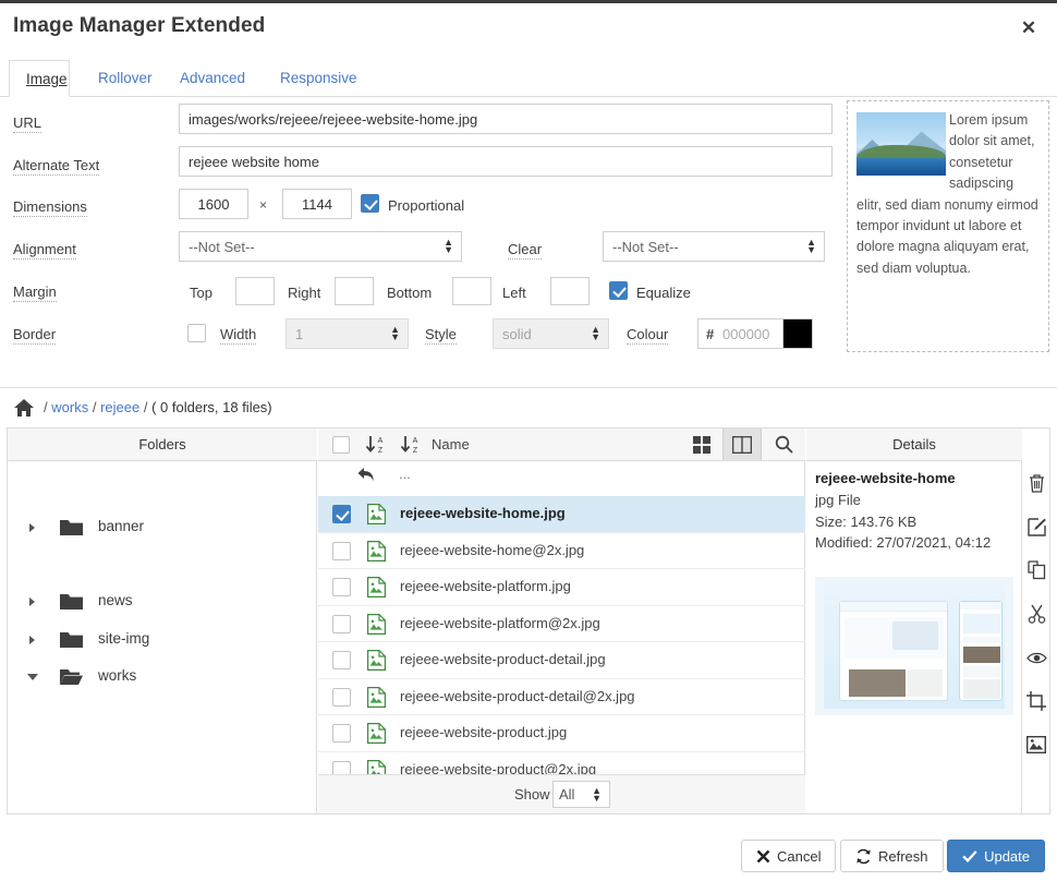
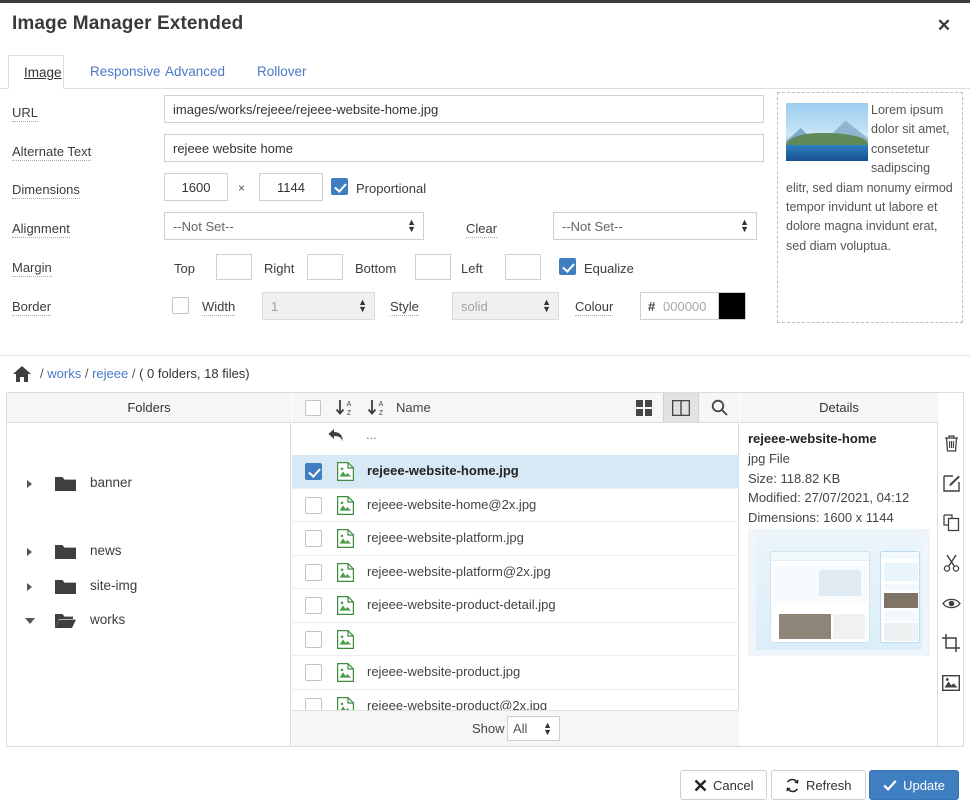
  Image Manager Extended
  ✕
  Image
- Rollover
+ Responsive
  Advanced
- Responsive
+ Rollover
  URL
  images/works/rejeee/rejeee-website-home.jpg
  Alternate Text
  rejeee website home
  Dimensions
  1600
  ×
  1144
  Proportional
  Alignment
  --Not Set--
  ▲
  ▼
  Clear
  --Not Set--
  ▲
  ▼
  Margin
  Top
  Right
  Bottom
  Left
  Equalize
  Border
  Width
  1
  ▲
  ▼
  Style
  solid
  ▲
  ▼
  Colour
  #
  000000
- Lorem ipsum dolor sit amet, consetetur sadipscing elitr, sed diam nonumy eirmod tempor invidunt ut labore et dolore magna aliquyam erat, sed diam voluptua.
+ Lorem ipsum dolor sit amet, consetetur sadipscing elitr, sed diam nonumy eirmod tempor invidunt ut labore et dolore magna invidunt erat, sed diam voluptua.
  / works / rejeee / ( 0 folders, 18 files)
  Folders
  banner
  news
  site-img
  works
  Name
  ...
  rejeee-website-home.jpg
  rejeee-website-home@2x.jpg
  rejeee-website-platform.jpg
  rejeee-website-platform@2x.jpg
  rejeee-website-product-detail.jpg
- rejeee-website-product-detail@2x.jpg
  rejeee-website-product.jpg
  rejeee-website-product@2x.jpg
  Show
  All
  ▲
  ▼
  Details
  rejeee-website-home
  jpg File
- Size: 143.76 KB
+ Size: 118.82 KB
  Modified: 27/07/2021, 04:12
+ Dimensions: 1600 x 1144
  Cancel
  Refresh
  Update
